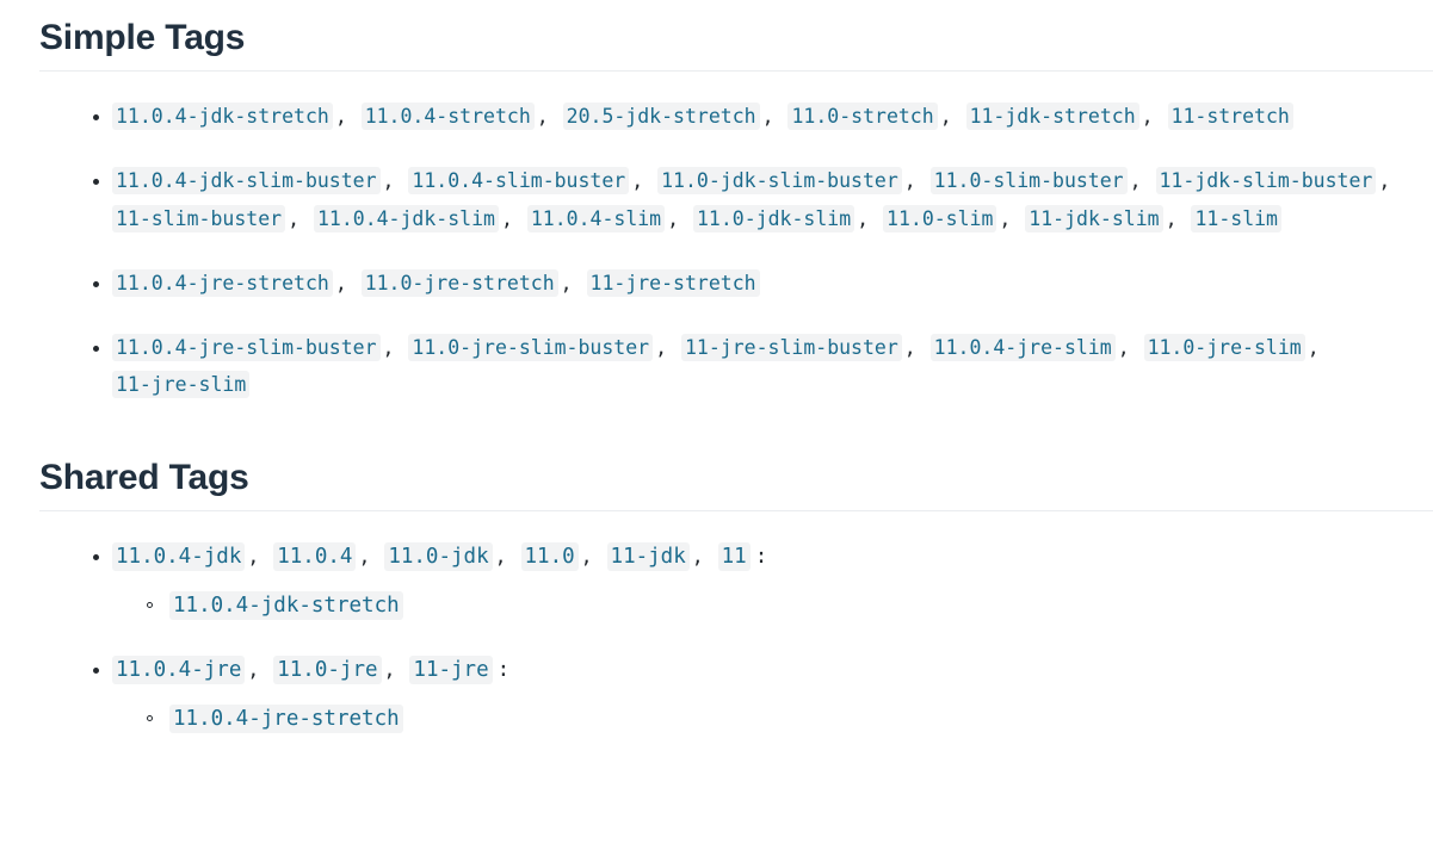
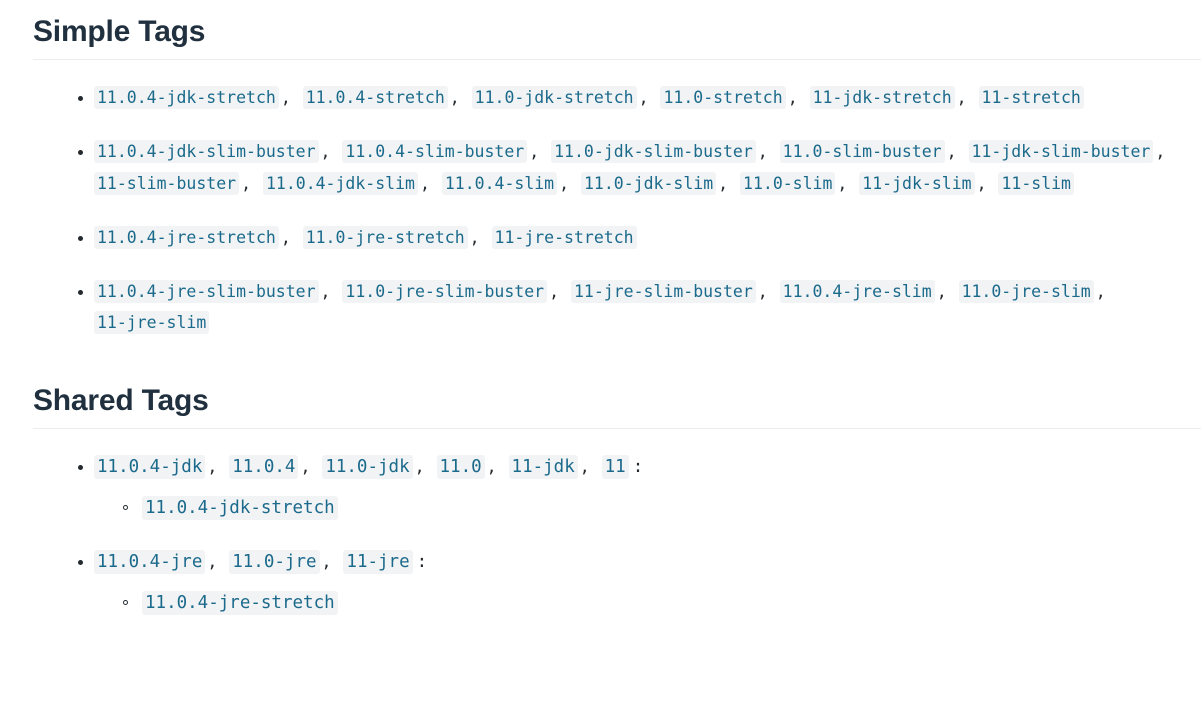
  Simple Tags
- 11.0.4-jdk-stretch , 11.0.4-stretch , 20.5-jdk-stretch , 11.0-stretch , 11-jdk-stretch , 11-stretch
+ 11.0.4-jdk-stretch , 11.0.4-stretch , 11.0-jdk-stretch , 11.0-stretch , 11-jdk-stretch , 11-stretch
  11.0.4-jdk-slim-buster , 11.0.4-slim-buster , 11.0-jdk-slim-buster , 11.0-slim-buster , 11-jdk-slim-buster , 11-slim-buster , 11.0.4-jdk-slim , 11.0.4-slim , 11.0-jdk-slim , 11.0-slim , 11-jdk-slim , 11-slim
  11.0.4-jre-stretch , 11.0-jre-stretch , 11-jre-stretch
  11.0.4-jre-slim-buster , 11.0-jre-slim-buster , 11-jre-slim-buster , 11.0.4-jre-slim , 11.0-jre-slim , 11-jre-slim
  Shared Tags
  11.0.4-jdk , 11.0.4 , 11.0-jdk , 11.0 , 11-jdk , 11 :
  11.0.4-jdk-stretch
  11.0.4-jre , 11.0-jre , 11-jre :
  11.0.4-jre-stretch
